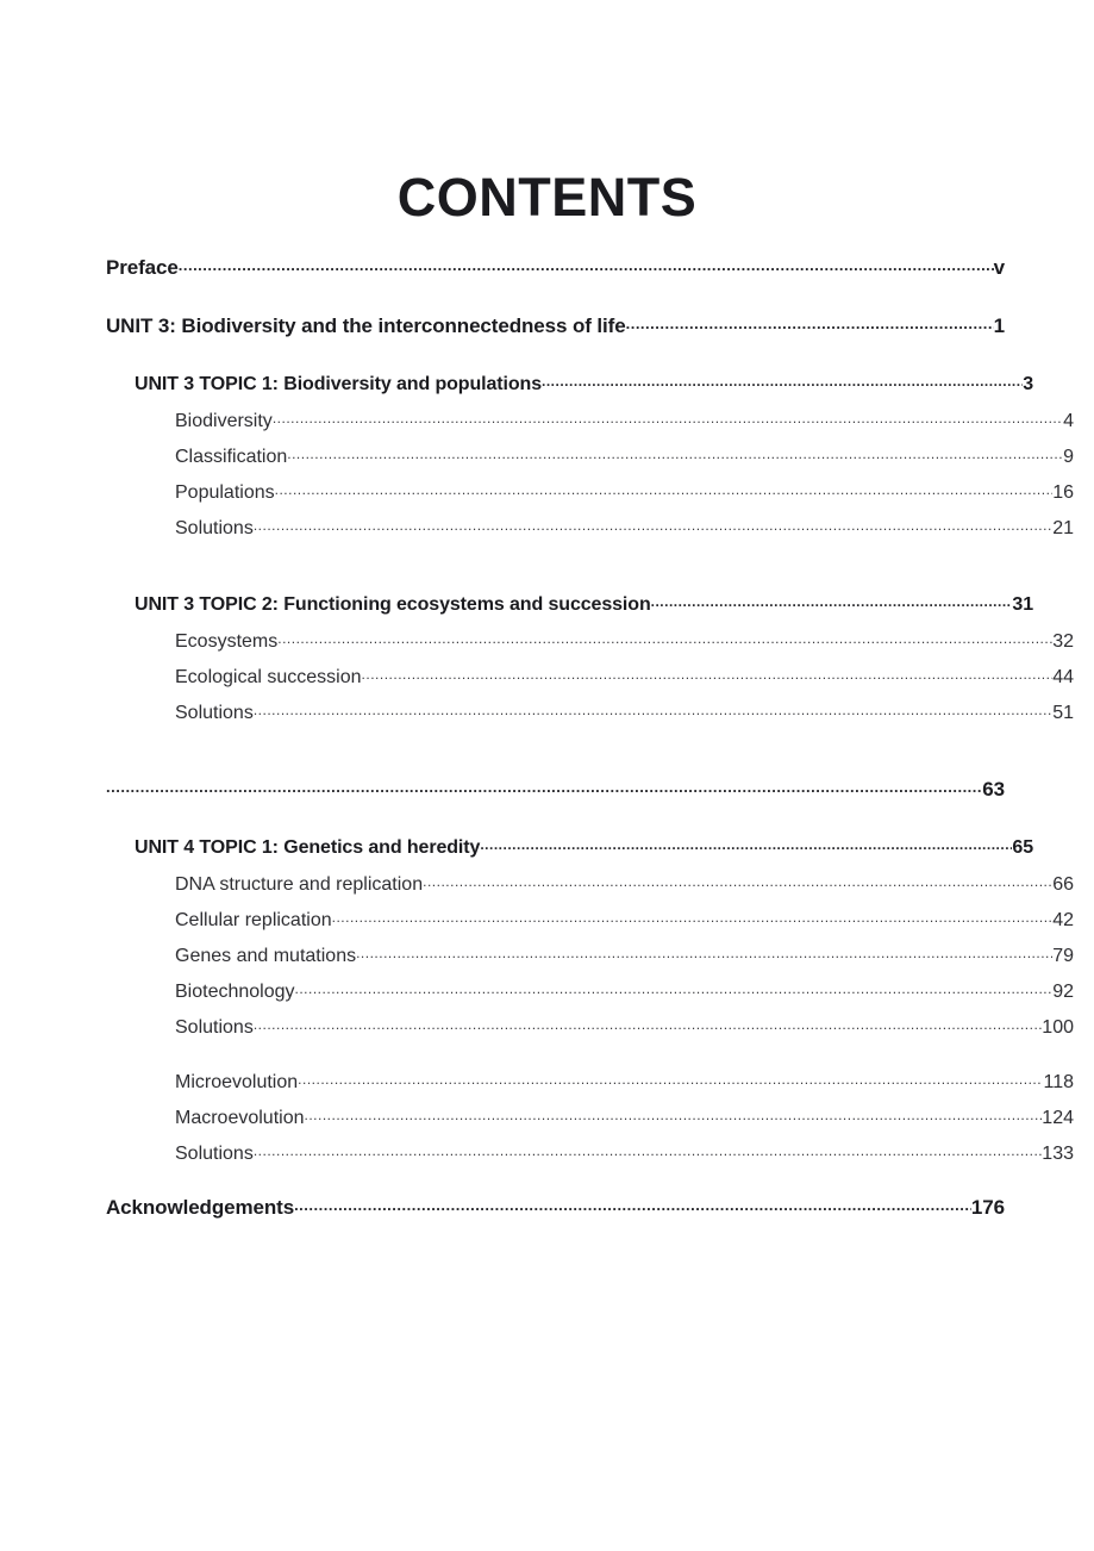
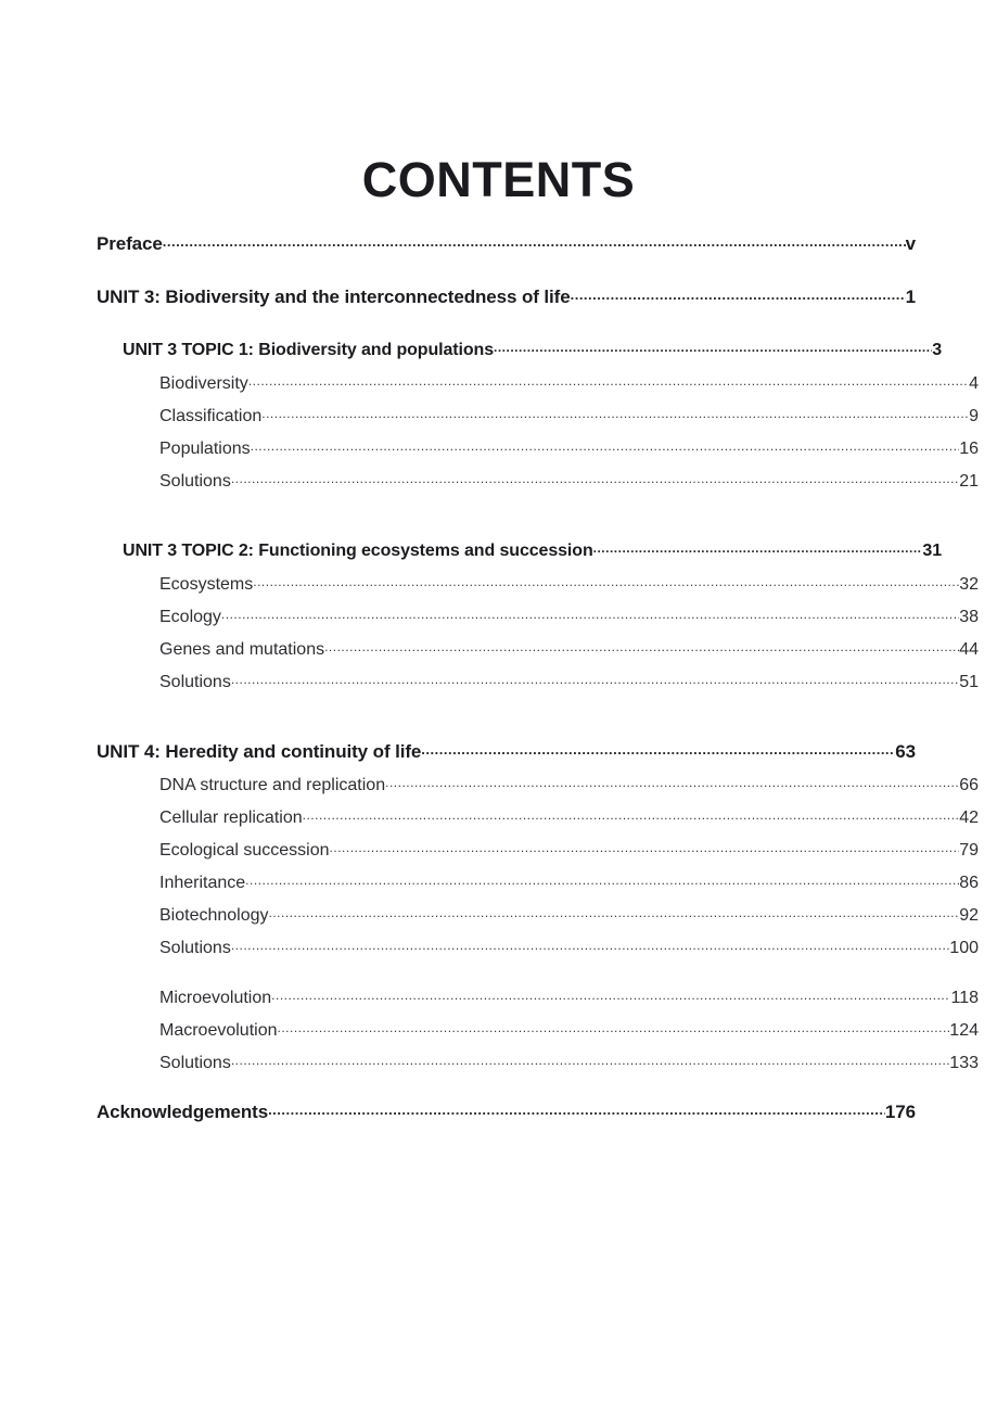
  CONTENTS
  Preface
  v
  UNIT 3: Biodiversity and the interconnectedness of life
  1
  UNIT 3 TOPIC 1: Biodiversity and populations
  3
  Biodiversity
  4
  Classification
  9
  Populations
  16
  Solutions
  21
  UNIT 3 TOPIC 2: Functioning ecosystems and succession
  31
  Ecosystems
  32
+ Ecology
+ 38
- Ecological succession
+ Genes and mutations
  44
  Solutions
  51
+ UNIT 4: Heredity and continuity of life
  63
- UNIT 4 TOPIC 1: Genetics and heredity
- 65
  DNA structure and replication
  66
  Cellular replication
  42
- Genes and mutations
+ Ecological succession
  79
+ Inheritance
+ 86
  Biotechnology
  92
  Solutions
  100
  Microevolution
  118
  Macroevolution
  124
  Solutions
  133
  Acknowledgements
  176
